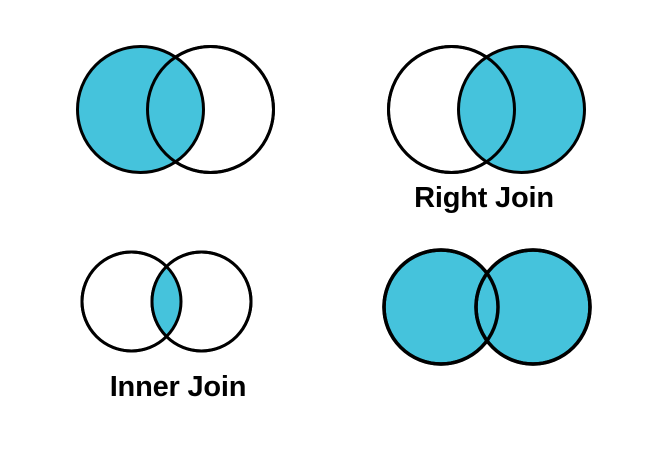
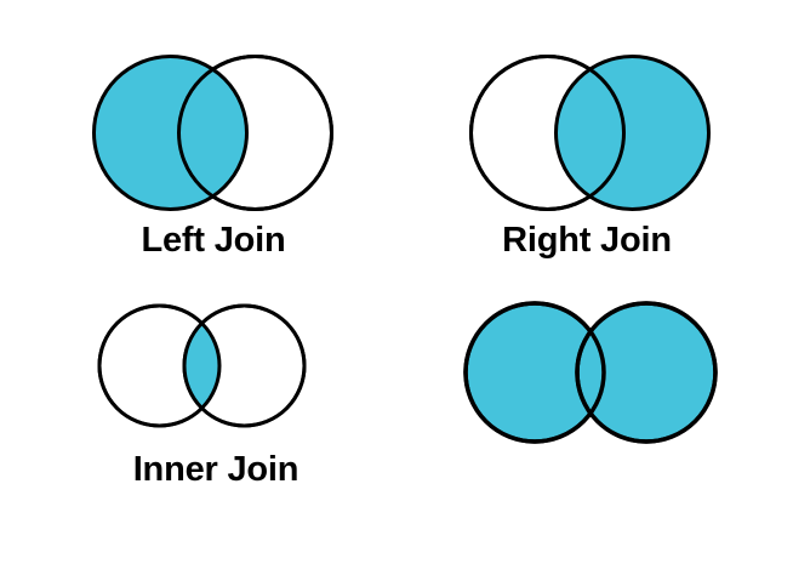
+ Left Join
  Right Join
  Inner Join
